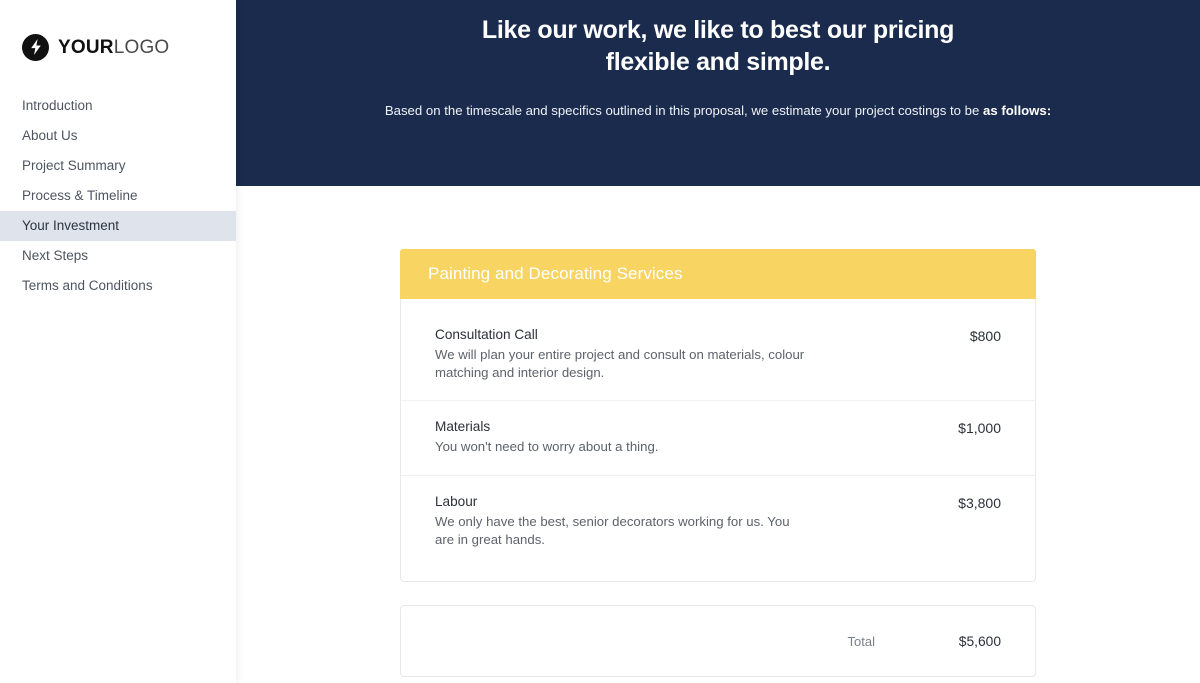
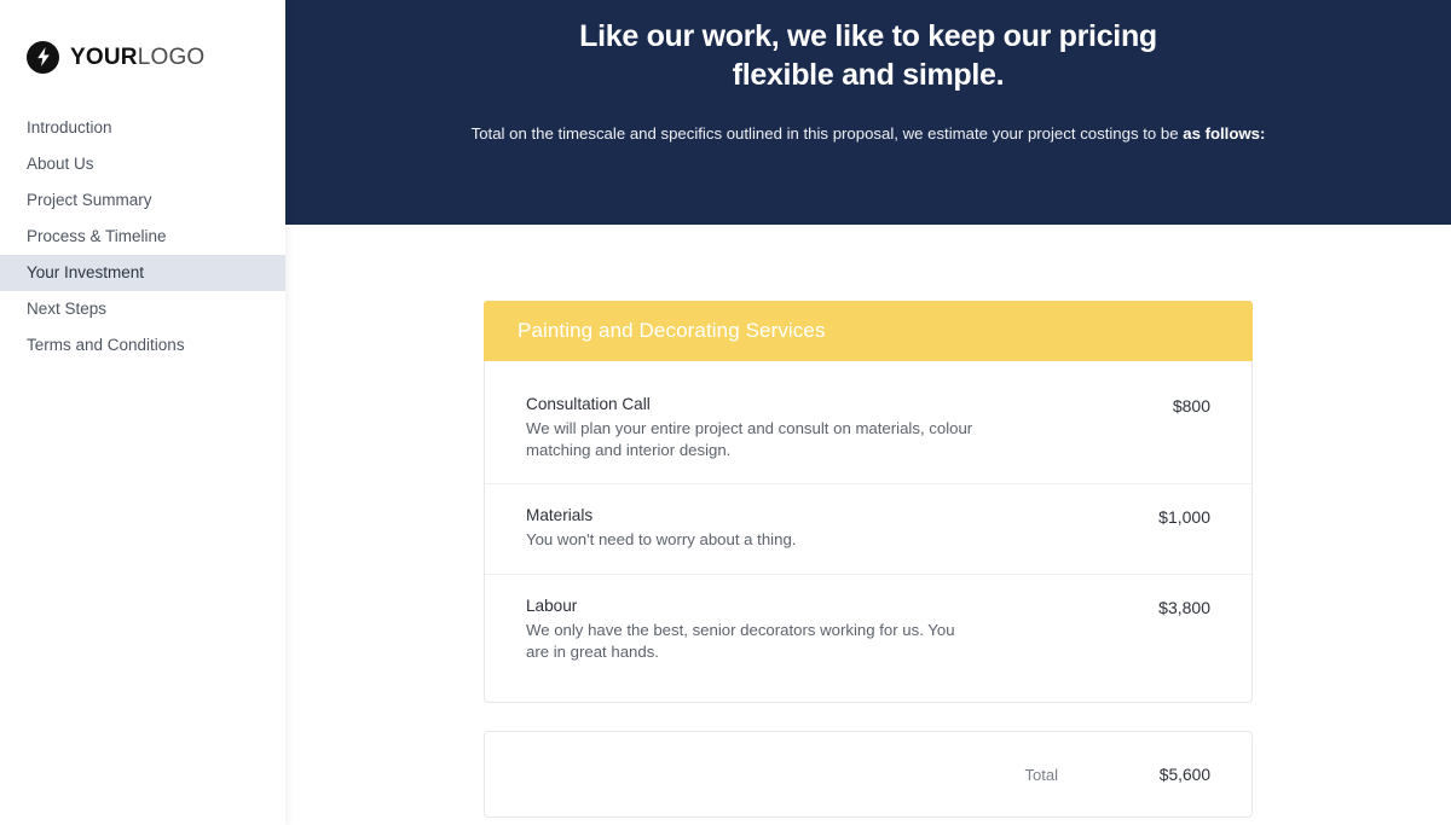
  YOURLOGO
  Introduction
  About Us
  Project Summary
  Process & Timeline
  Your Investment
  Next Steps
  Terms and Conditions
- Like our work, we like to best our pricing
+ Like our work, we like to keep our pricing
  flexible and simple.
- Based on the timescale and specifics outlined in this proposal, we estimate your project costings to be as follows:
+ Total on the timescale and specifics outlined in this proposal, we estimate your project costings to be as follows:
  Painting and Decorating Services
  Consultation Call
  We will plan your entire project and consult on materials, colour matching and interior design.
  $800
  Materials
  You won't need to worry about a thing.
  $1,000
  Labour
  We only have the best, senior decorators working for us. You are in great hands.
  $3,800
  Total
  $5,600
